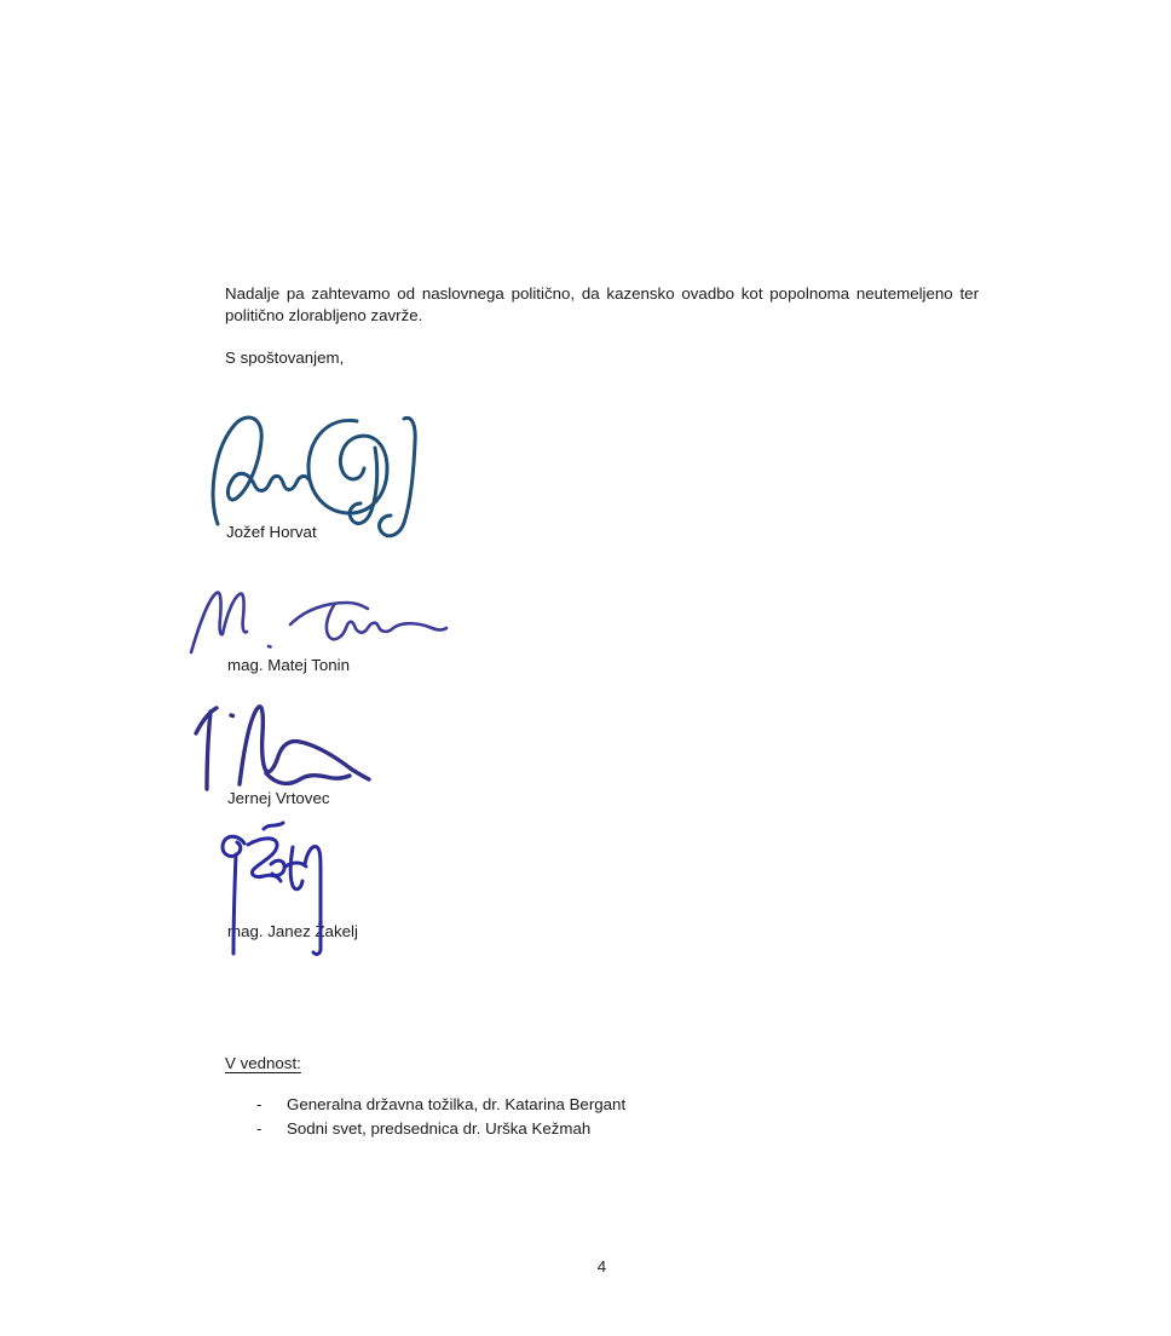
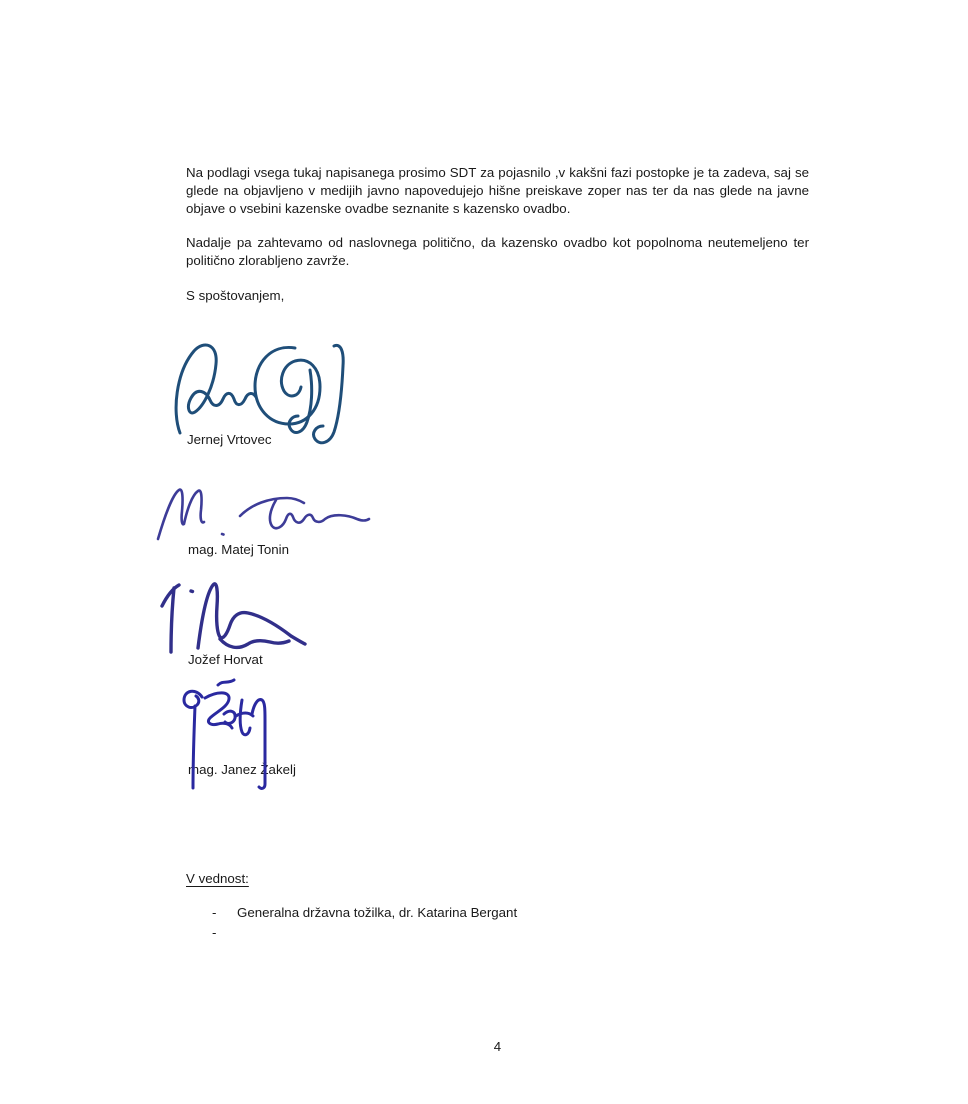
+ Na podlagi vsega tukaj napisanega prosimo SDT za pojasnilo ,v kakšni fazi postopke je ta zadeva, saj se glede na objavljeno v medijih javno napovedujejo hišne preiskave zoper nas ter da nas glede na javne objave o vsebini kazenske ovadbe seznanite s kazensko ovadbo.
  Nadalje pa zahtevamo od naslovnega politično, da kazensko ovadbo kot popolnoma neutemeljeno ter politično zlorabljeno zavrže.
  S spoštovanjem,
- Jožef Horvat
+ Jernej Vrtovec
  mag. Matej Tonin
- Jernej Vrtovec
+ Jožef Horvat
  ag. Janezakelj
  V vednost:
  -
  Generalna državna tožilka, dr. Katarina Bergant
  -
- Sodni svet, predsednica dr. Urška Kežmah
  4
